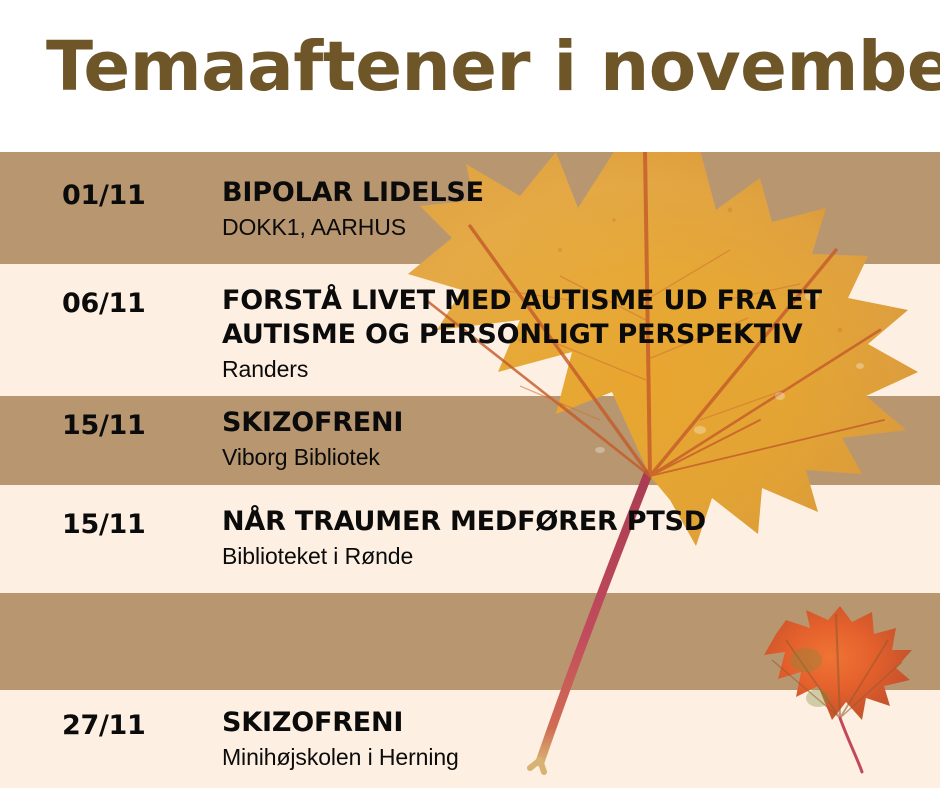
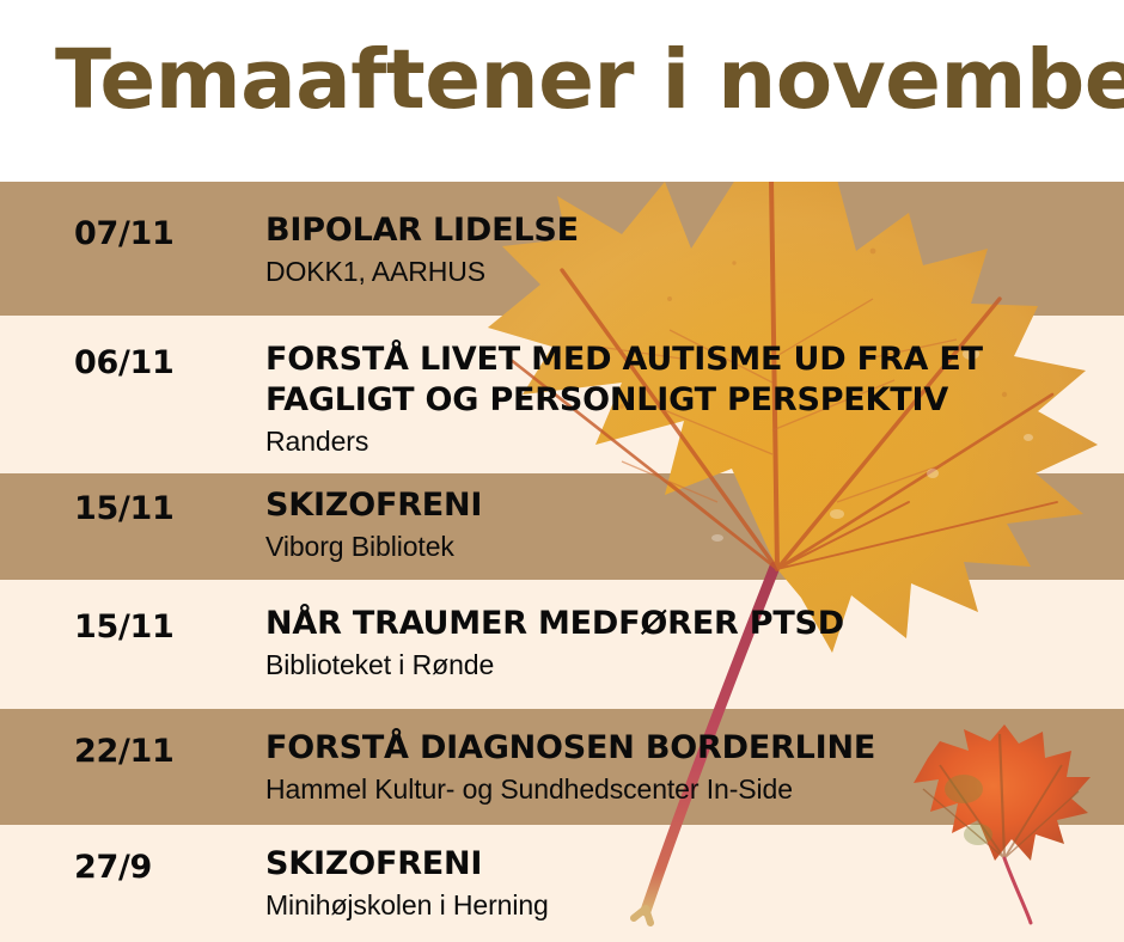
  Temaaftener i novembe
- 01/11
+ 07/11
  BIPOLAR LIDELSE
  DOKK1, AARHUS
  06/11
- FORSTÅ LIVET MED AUTISME UD FRA ET AUTISME OG PERSONLIGT PERSPEKTIV
+ FORSTÅ LIVET MED AUTISME UD FRA ET FAGLIGT OG PERSONLIGT PERSPEKTIV
  Randers
  15/11
  SKIZOFRENI
  Viborg Bibliotek
  15/11
  NÅR TRAUMER MEDFØRER PTSD
  Biblioteket i Rønde
+ 22/11
+ FORSTÅ DIAGNOSEN BORDERLINE
+ Hammel Kultur- og Sundhedscenter In-Side
- 27/11
+ 27/9
  SKIZOFRENI
  Minihøjskolen i Herning
